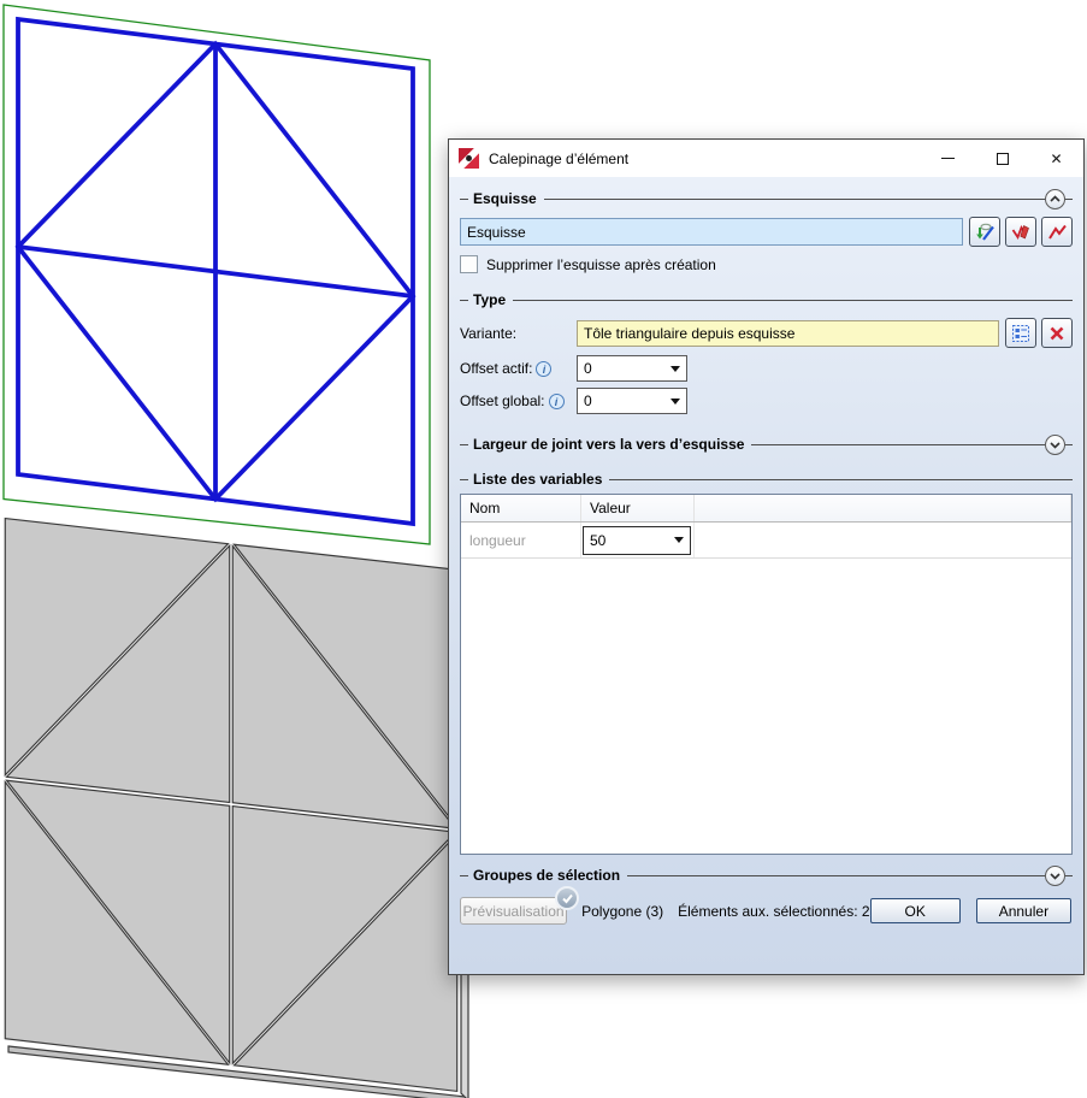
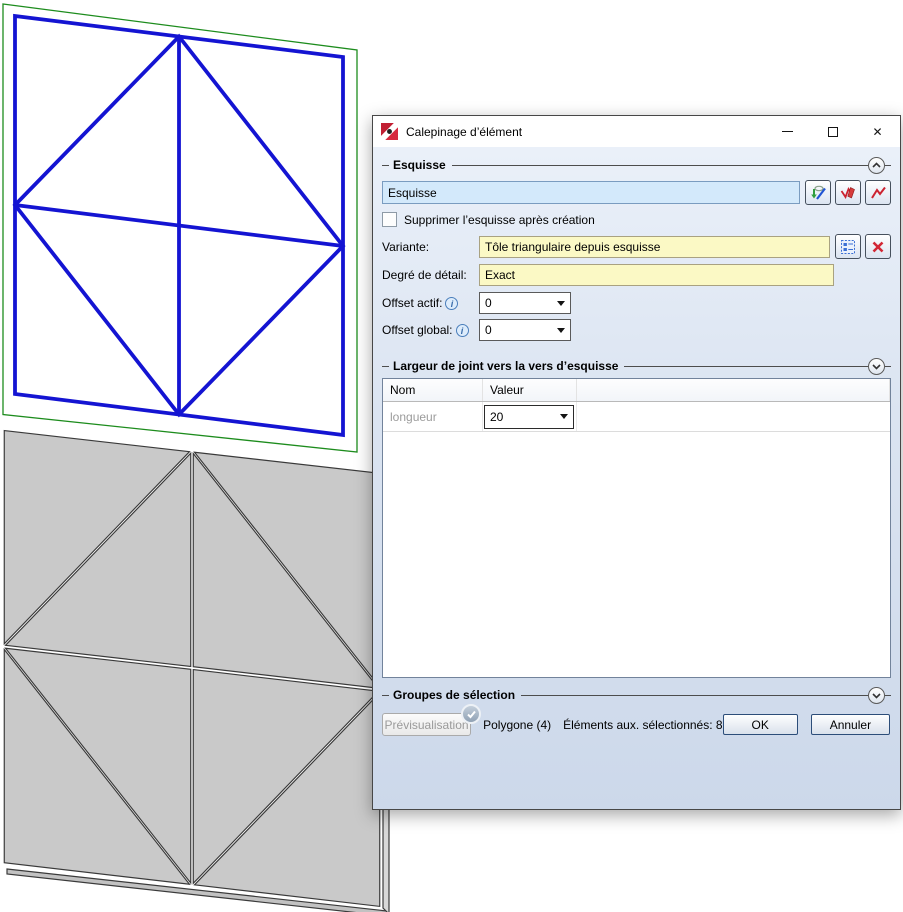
  Calepinage d’élément
  ✕
  Esquisse
  Esquisse
  Supprimer l’esquisse après création
- Type
  Variante:
  Tôle triangulaire depuis esquisse
+ Degré de détail:
+ Exact
  Offset actif: i
  0
  Offset global: i
  0
  Largeur de joint vers la vers d’esquisse
- Liste des variables
  Nom
  Valeur
  longueur
- 50
+ 20
  Groupes de sélection
  Prévisualisation
- Polygone (3)
+ Polygone (4)
- Éléments aux. sélectionnés: 2
+ Éléments aux. sélectionnés: 8
  OK
  Annuler
